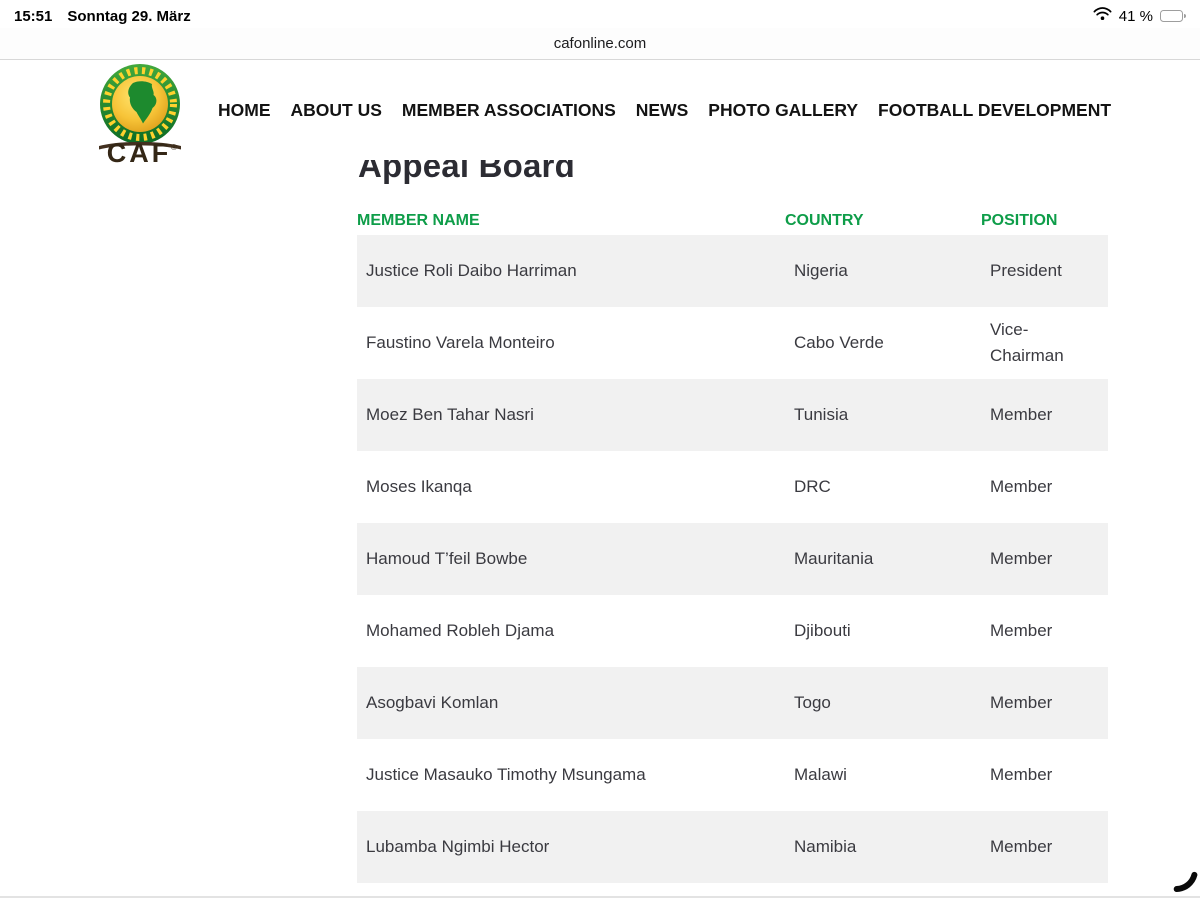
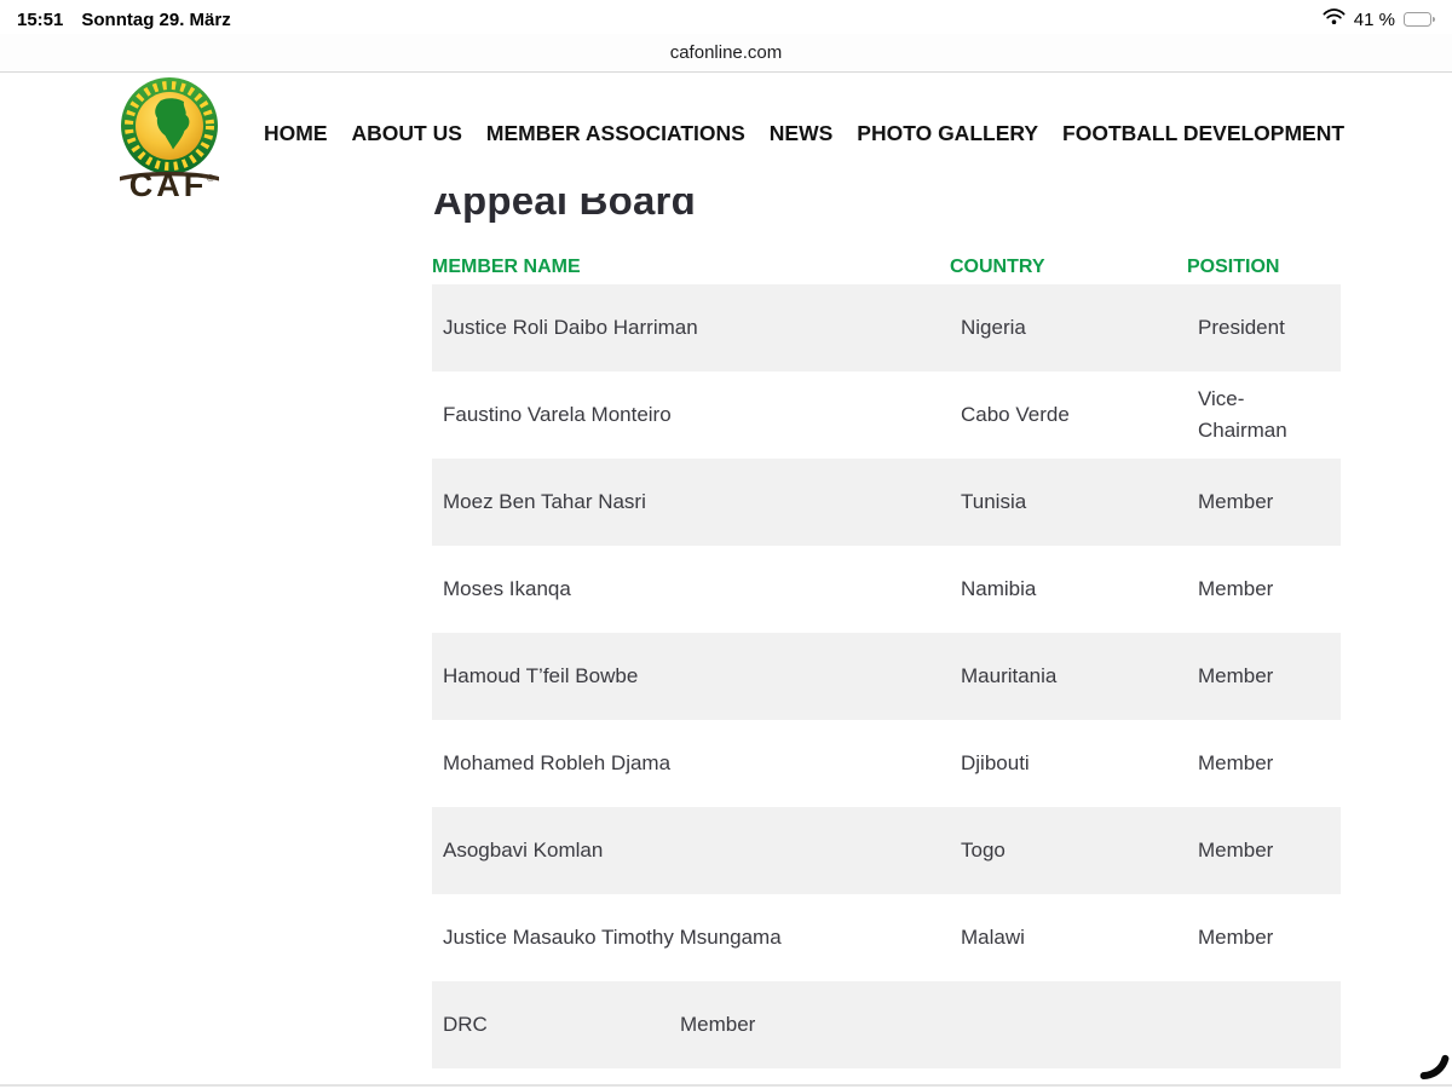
  15:51
  Sonntag 29. März
  41 %
  cafonline.com
  CAF
  ®
  HOME
  ABOUT US
  MEMBER ASSOCIATIONS
  NEWS
  PHOTO GALLERY
  FOOTBALL DEVELOPMENT
  Appeal Board
  MEMBER NAME
  COUNTRY
  POSITION
  Justice Roli Daibo Harriman
  Nigeria
  President
  Faustino Varela Monteiro
  Cabo Verde
  Vice-Chairman
  Moez Ben Tahar Nasri
  Tunisia
  Member
  Moses Ikanqa
- DRC
+ Namibia
  Member
  Hamoud T’feil Bowbe
  Mauritania
  Member
  Mohamed Robleh Djama
  Djibouti
  Member
  Asogbavi Komlan
  Togo
  Member
  Justice Masauko Timothy Msungama
  Malawi
  Member
- Lubamba Ngimbi Hector
- Namibia
+ DRC
  Member
